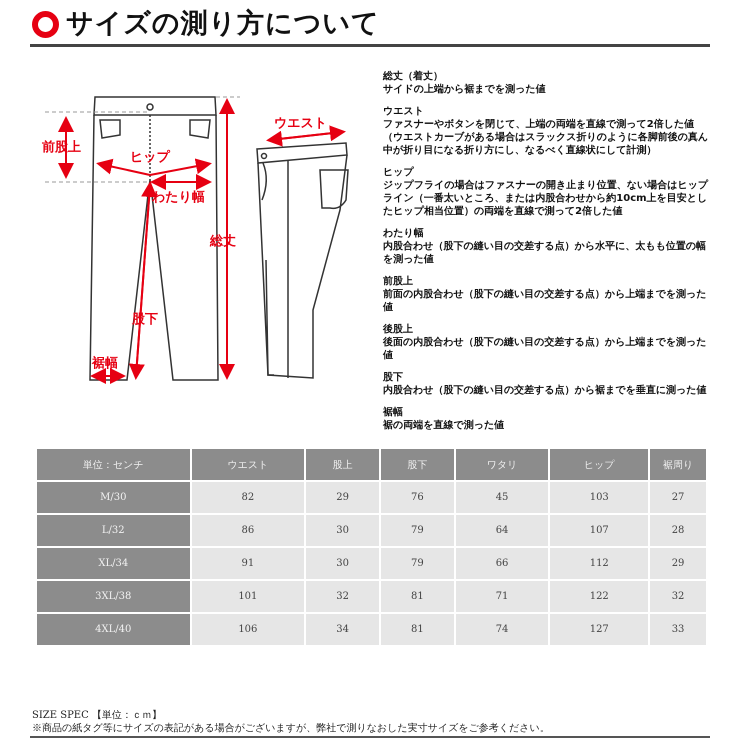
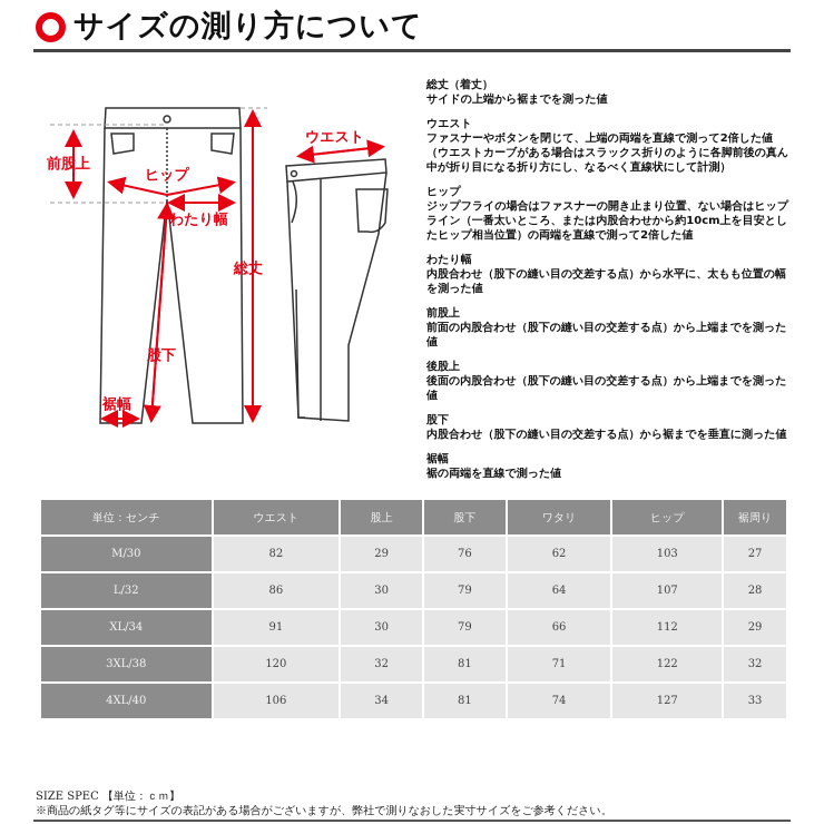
  サイズの測り方について
  前股上
  ヒップ
  わたり幅
  総丈
  股下
  裾幅
  ウエスト
  総丈（着丈）
  サイドの上端から裾までを測った値
  ウエスト
  ファスナーやボタンを閉じて、上端の両端を直線で測って2倍した値（ウエストカーブがある場合はスラックス折りのように各脚前後の真ん中が折り目になる折り方にし、なるべく直線状にして計測）
  ヒップ
  ジップフライの場合はファスナーの開き止まり位置、ない場合はヒップライン（一番太いところ、または内股合わせから約10cm上を目安としたヒップ相当位置）の両端を直線で測って2倍した値
  わたり幅
  内股合わせ（股下の縫い目の交差する点）から水平に、太もも位置の幅を測った値
  前股上
  前面の内股合わせ（股下の縫い目の交差する点）から上端までを測った値
  後股上
  後面の内股合わせ（股下の縫い目の交差する点）から上端までを測った値
  股下
  内股合わせ（股下の縫い目の交差する点）から裾までを垂直に測った値
  裾幅
  裾の両端を直線で測った値
  単位：センチ	ウエスト	股上	股下	ワタリ	ヒップ	裾周り
- M/30	82	29	76	45	103	27
+ M/30	82	29	76	62	103	27
  L/32	86	30	79	64	107	28
  XL/34	91	30	79	66	112	29
- 3XL/38	101	32	81	71	122	32
+ 3XL/38	120	32	81	71	122	32
  4XL/40	106	34	81	74	127	33
  SIZE SPEC 【単位：ｃｍ】
  ※商品の紙タグ等にサイズの表記がある場合がございますが、弊社で測りなおした実寸サイズをご参考ください。
